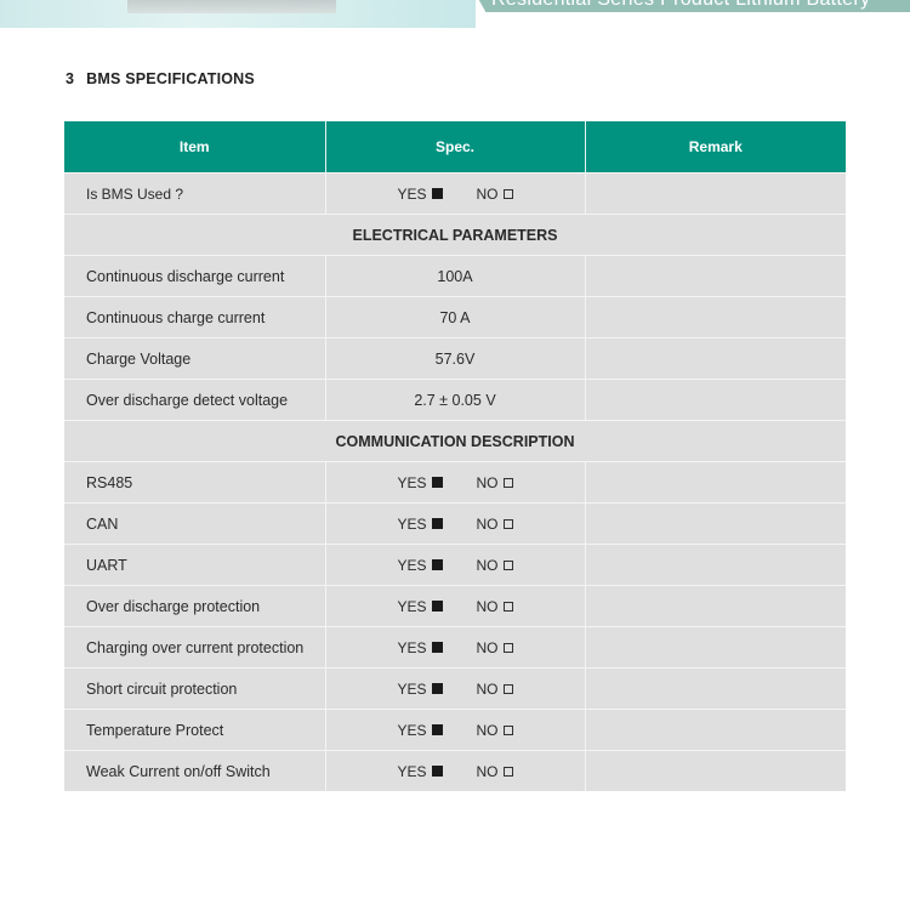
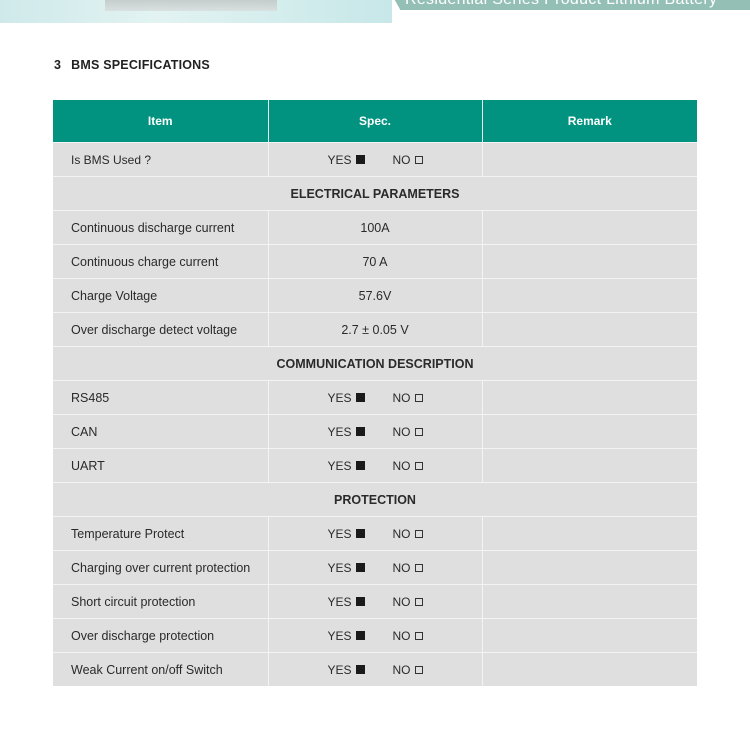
  3 BMS SPECIFICATIONS
  Item	Spec.	Remark
  Is BMS Used ?	YES NO
  ELECTRICAL PARAMETERS
  Continuous discharge current	100A
  Continuous charge current	70 A
  Charge Voltage	57.6V
  Over discharge detect voltage	2.7 ± 0.05 V
  COMMUNICATION DESCRIPTION
  RS485	YES NO
  CAN	YES NO
  UART	YES NO
+ PROTECTION
- Over discharge protection	YES NO
+ Temperature Protect	YES NO
  Charging over current protection	YES NO
  Short circuit protection	YES NO
- Temperature Protect	YES NO
+ Over discharge protection	YES NO
  Weak Current on/off Switch	YES NO
